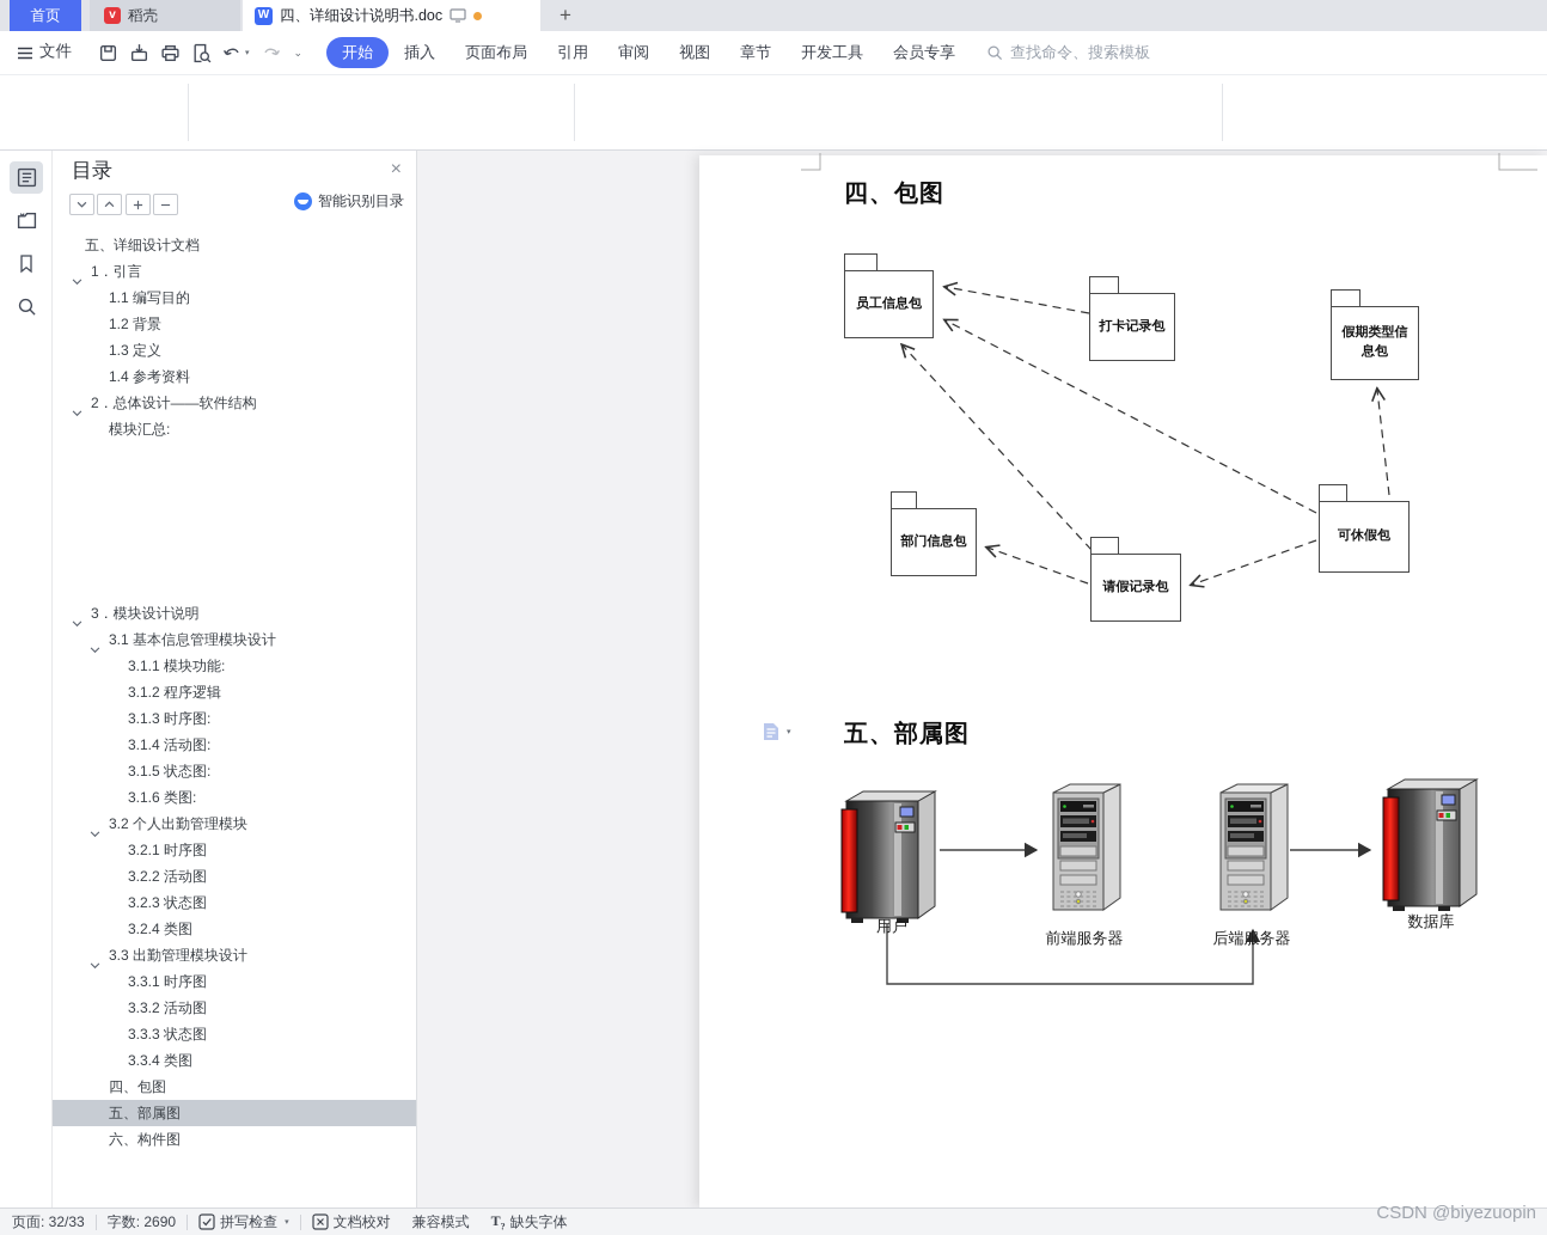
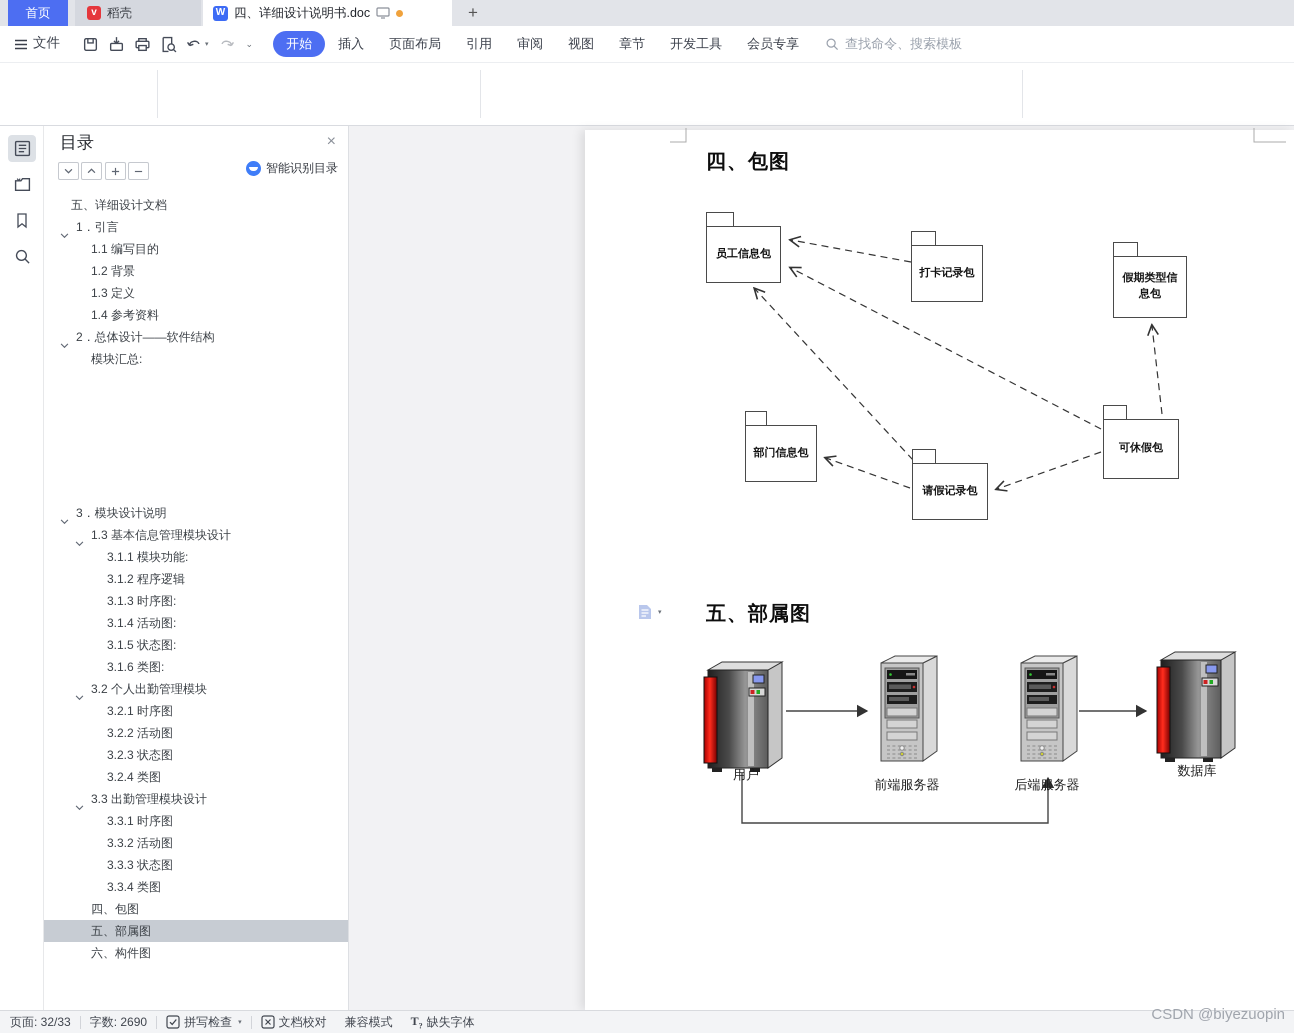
  首页
  v
  稻壳
  W
  四、详细设计说明书.doc
  +
  文件
  ⌄
  开始
  插入
  页面布局
  引用
  审阅
  视图
  章节
  开发工具
  会员专享
  查找命令、搜索模板
  目录
  ×
  智能识别目录
  五、详细设计文档
  1．引言
  1.1 编写目的
  1.2 背景
  1.3 定义
  1.4 参考资料
  2．总体设计——软件结构
  模块汇总:
  3．模块设计说明
- 3.1 基本信息管理模块设计
+ 1.3 基本信息管理模块设计
  3.1.1 模块功能:
  3.1.2 程序逻辑
  3.1.3 时序图:
  3.1.4 活动图:
  3.1.5 状态图:
  3.1.6 类图:
  3.2 个人出勤管理模块
  3.2.1 时序图
  3.2.2 活动图
  3.2.3 状态图
  3.2.4 类图
  3.3 出勤管理模块设计
  3.3.1 时序图
  3.3.2 活动图
  3.3.3 状态图
  3.3.4 类图
  四、包图
  五、部属图
  六、构件图
  四、包图
  五、部属图
  员工信息包
  打卡记录包
  假期类型信息包
  部门信息包
  请假记录包
  可休假包
  用户
  前端服务器
  后端服务器
  数据库
  页面: 32/33
  字数: 2690
  拼写检查
  文档校对
  兼容模式
  T?
  缺失字体
  CSDN @biyezuopin
